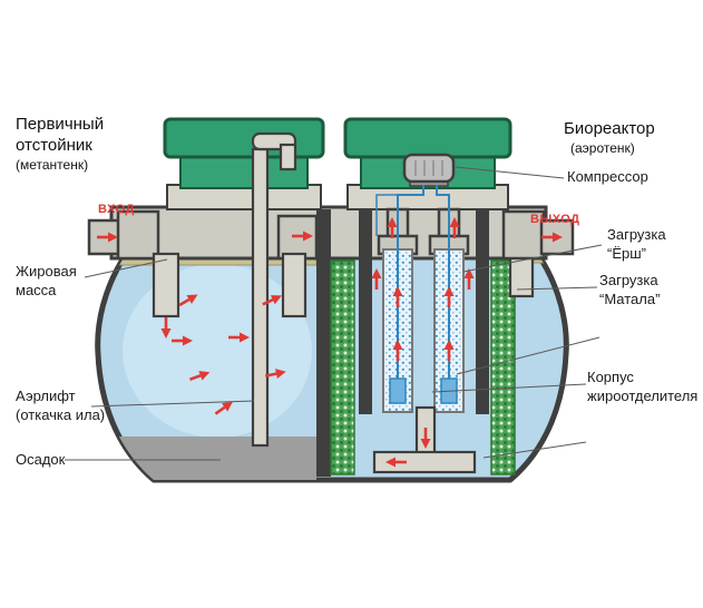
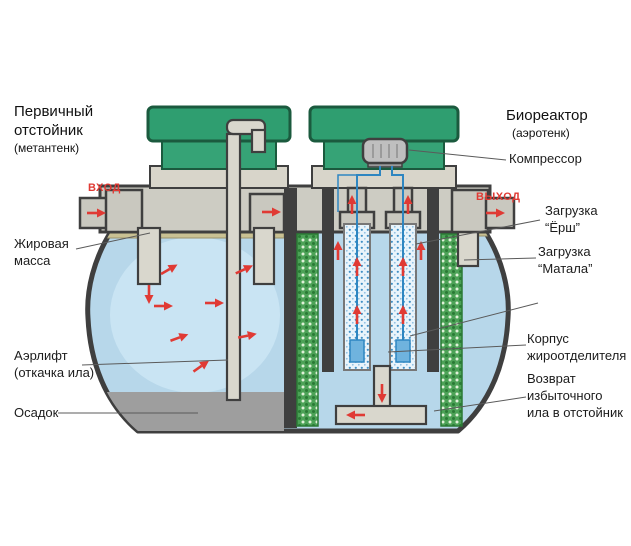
  Первичный
  отстойник
  (метантенк)
  Биореактор
  (аэротенк)
  ВХОД
  ВЫХОД
  Жировая
  масса
  Аэрлифт
  (откачка ила)
  Осадок
  Компрессор
  Загрузка
  “Ёрш”
  Загрузка
  “Матала”
  Корпус
  жироотделителя
+ Возврат
+ избыточного
+ ила в отстойник
